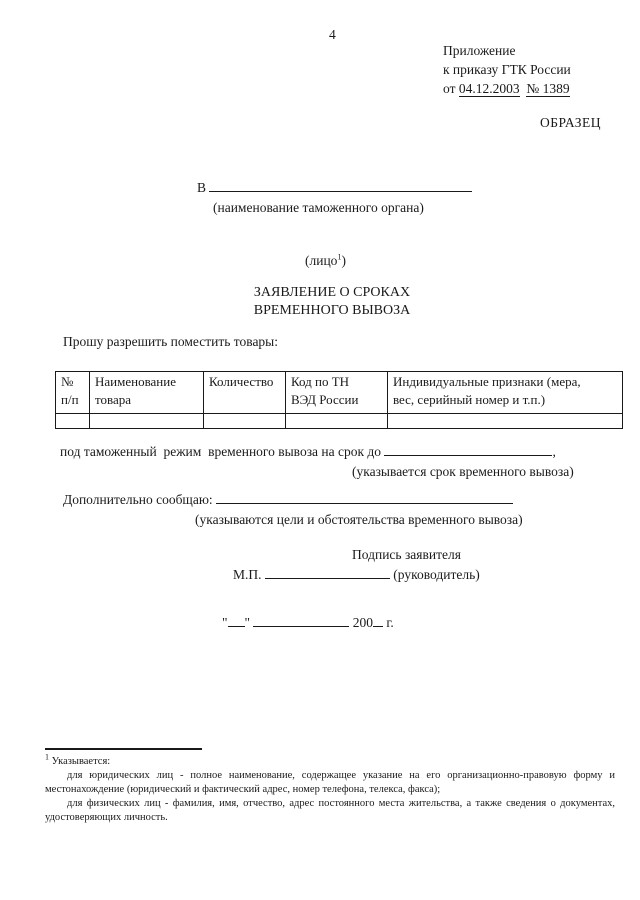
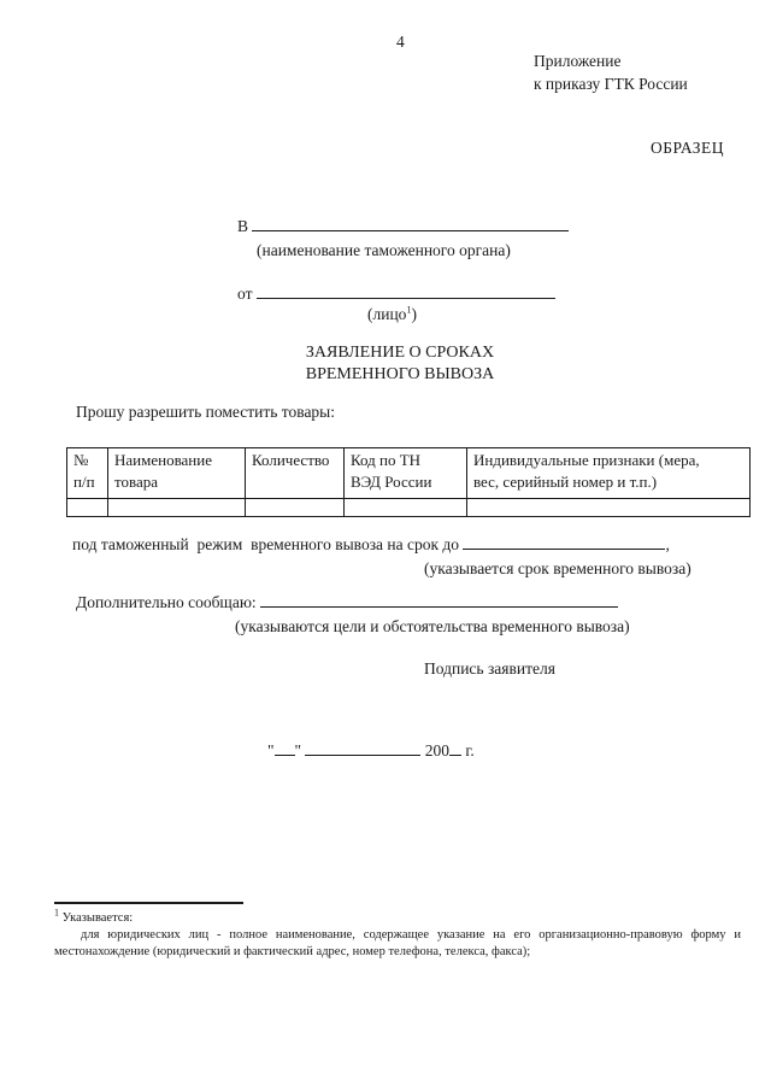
  4
  Приложение
  к приказу ГТК России
- от 04.12.2003 № 1389
  ОБРАЗЕЦ
  В
  (наименование таможенного органа)
+ от
  (лицо1)
  ЗАЯВЛЕНИЕ О СРОКАХ
  ВРЕМЕННОГО ВЫВОЗА
  Прошу разрешить поместить товары:
  № п/п	Наименование товара	Количество	Код по ТН ВЭД России	Индивидуальные признаки (мера, вес, серийный номер и т.п.)
  под таможенный режим временного вывоза на срок до ,
  (указывается срок временного вывоза)
  Дополнительно сообщаю:
  (указываются цели и обстоятельства временного вывоза)
  Подпись заявителя
- М.П. (руководитель)
  " " 200 г.
  1 Указывается:
  для юридических лиц - полное наименование, содержащее указание на его организационно-правовую форму и местонахождение (юридический и фактический адрес, номер телефона, телекса, факса);
- для физических лиц - фамилия, имя, отчество, адрес постоянного места жительства, а также сведения о документах, удостоверяющих личность.
